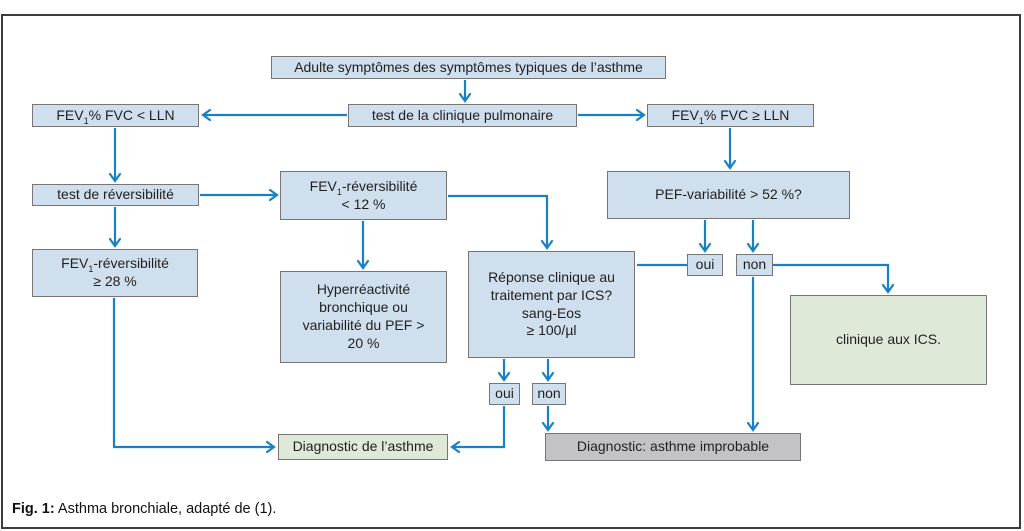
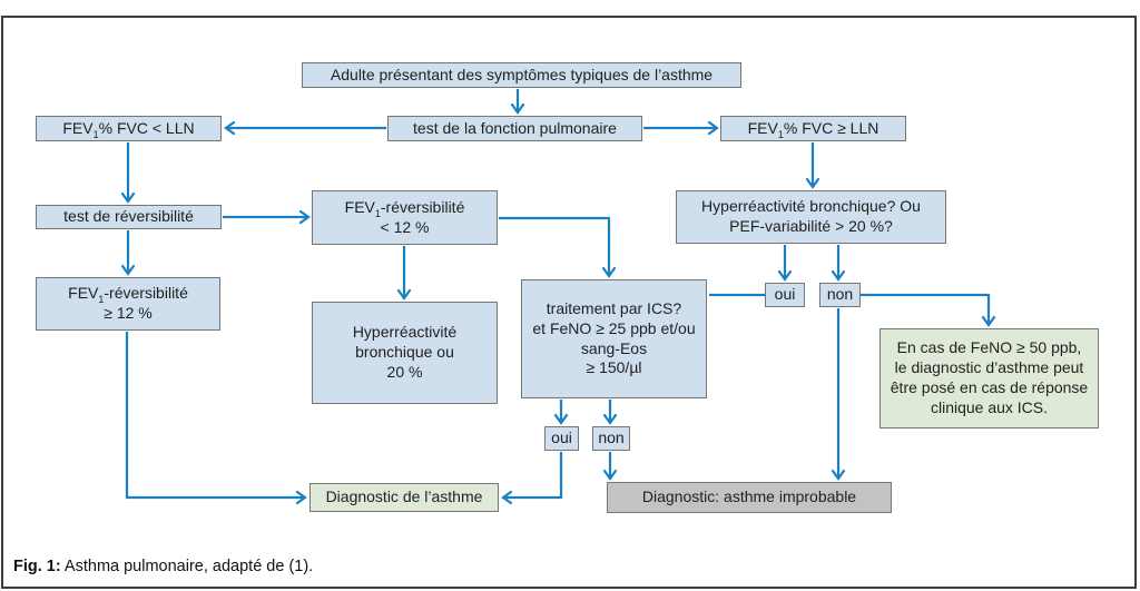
- Adulte symptômes des symptômes typiques de l’asthme
+ Adulte présentant des symptômes typiques de l’asthme
- test de la clinique pulmonaire
+ test de la fonction pulmonaire
  FEV1% FVC < LLN
  FEV1% FVC ≥ LLN
  test de réversibilité
  FEV1-réversibilité
  < 12 %
+ Hyperréactivité bronchique? Ou
- PEF-variabilité > 52 %?
+ PEF-variabilité > 20 %?
  FEV1-réversibilité
- ≥ 28 %
+ ≥ 12 %
  Hyperréactivité
  bronchique ou
- variabilité du PEF >
  20 %
- Réponse clinique au
  traitement par ICS?
+ et FeNO ≥ 25 ppb et/ou
  sang-Eos
- ≥ 100/µl
+ ≥ 150/µl
  oui
  non
+ En cas de FeNO ≥ 50 ppb,
+ le diagnostic d’asthme peut
+ être posé en cas de réponse
  clinique aux ICS.
  oui
  non
  Diagnostic de l’asthme
  Diagnostic: asthme improbable
- Fig. 1: Asthma bronchiale, adapté de (1).
+ Fig. 1: Asthma pulmonaire, adapté de (1).
